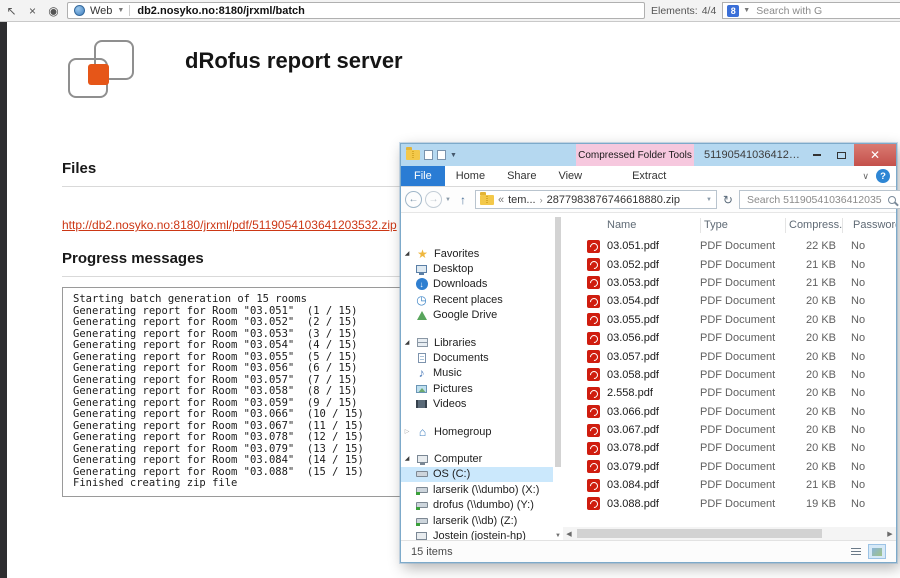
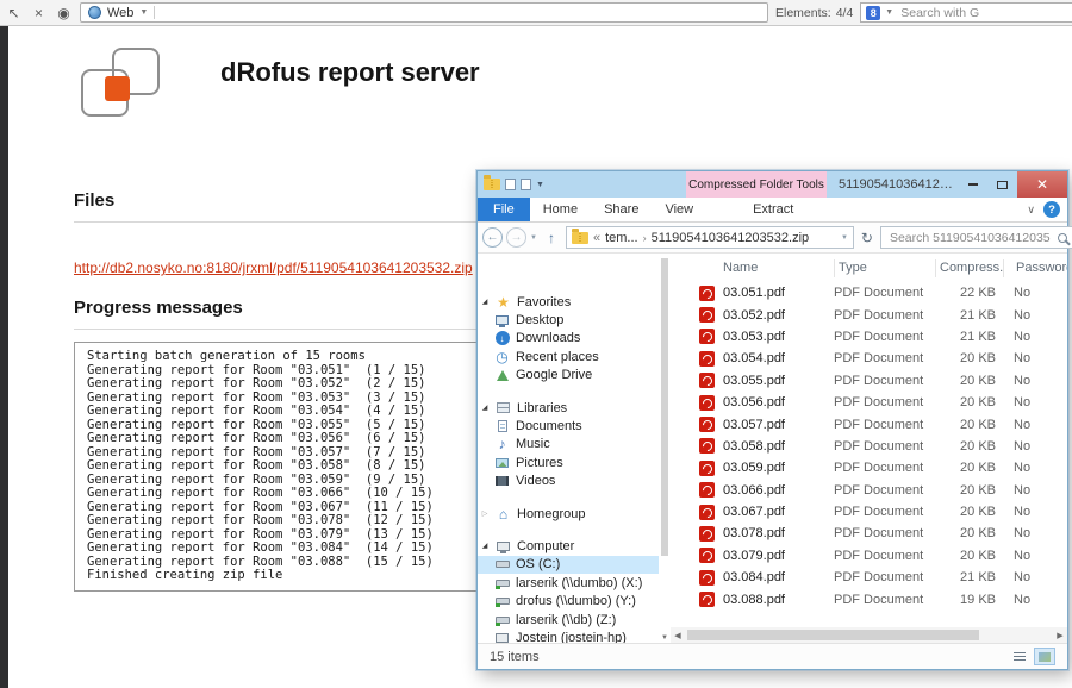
  ↖
  ×
  ◉
  Web
- db2.nosyko.no:8180/jrxml/batch
  Elements:
  4/4
  8
  Search with G
  dRofus report server
  Files
  http://db2.nosyko.no:8180/jrxml/pdf/5119054103641203532.zip
  Progress messages
  Starting batch generation of 15 rooms
  Generating report for Room "03.051" (1 / 15)
  Generating report for Room "03.052" (2 / 15)
  Generating report for Room "03.053" (3 / 15)
  Generating report for Room "03.054" (4 / 15)
  Generating report for Room "03.055" (5 / 15)
  Generating report for Room "03.056" (6 / 15)
  Generating report for Room "03.057" (7 / 15)
  Generating report for Room "03.058" (8 / 15)
  Generating report for Room "03.059" (9 / 15)
  Generating report for Room "03.066" (10 / 15)
  Generating report for Room "03.067" (11 / 15)
  Generating report for Room "03.078" (12 / 15)
  Generating report for Room "03.079" (13 / 15)
  Generating report for Room "03.084" (14 / 15)
  Generating report for Room "03.088" (15 / 15)
  Finished creating zip file
  Compressed Folder Tools
  5119054103641203
  ✕
  File
  Home
  Share
  View
  Extract
  ∨
  ?
  ←
  →
  ↑
  «
  tem...
  ›
- 2877983876746618880.zip
+ 5119054103641203532.zip
  ↻
  Search 51190541036412035
  ★
  Favorites
  Desktop
  ↓
  Downloads
  ◷
  Recent places
  Google Drive
  Libraries
  Documents
  ♪
  Music
  Pictures
  Videos
  ⌂
  Homegroup
  Computer
  OS (C:)
  larserik (\\dumbo) (X:)
  drofus (\\dumbo) (Y:)
  larserik (\\db) (Z:)
  Jostein (jostein-hp)
  Name
  Type
  Compress.
  Passwor
  03.051.pdf
  PDF Document
  22 KB
  No
  03.052.pdf
  PDF Document
  21 KB
  No
  03.053.pdf
  PDF Document
  21 KB
  No
  03.054.pdf
  PDF Document
  20 KB
  No
  03.055.pdf
  PDF Document
  20 KB
  No
  03.056.pdf
  PDF Document
  20 KB
  No
  03.057.pdf
  PDF Document
  20 KB
  No
  03.058.pdf
  PDF Document
  20 KB
  No
- 2.558.pdf
+ 03.059.pdf
  PDF Document
  20 KB
  No
  03.066.pdf
  PDF Document
  20 KB
  No
  03.067.pdf
  PDF Document
  20 KB
  No
  03.078.pdf
  PDF Document
  20 KB
  No
  03.079.pdf
  PDF Document
  20 KB
  No
  03.084.pdf
  PDF Document
  21 KB
  No
  03.088.pdf
  PDF Document
  19 KB
  No
  15 items
